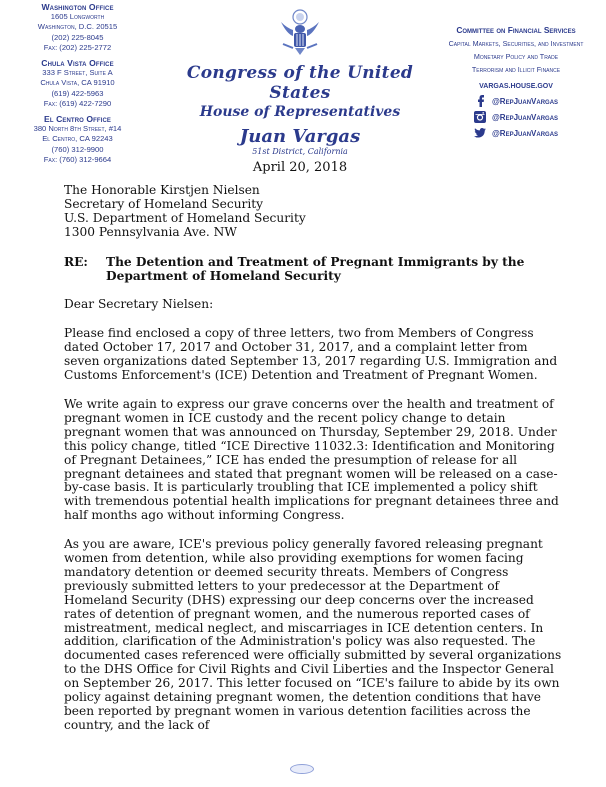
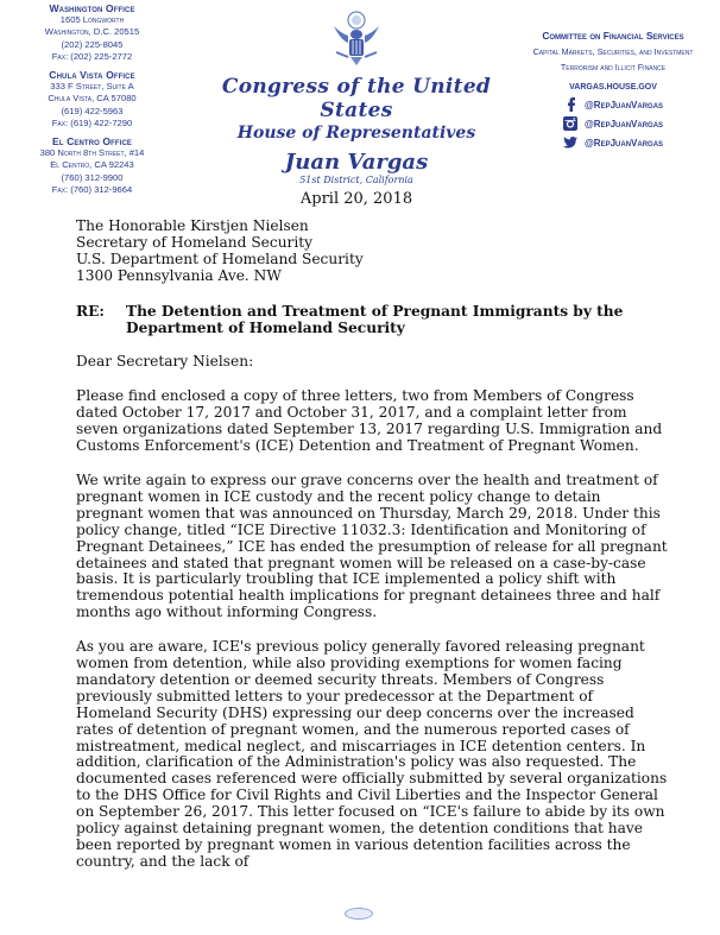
  Washington Office
  1605 Longworth
  Washington, D.C. 20515
  (202) 225-8045
  Fax: (202) 225-2772
  Chula Vista Office
  333 F Street, Suite A
- Chula Vista, CA 91910
+ Chula Vista, CA 57080
  (619) 422-5963
  Fax: (619) 422-7290
  El Centro Office
  380 North 8th Street, #14
  El Centro, CA 92243
  (760) 312-9900
  Fax: (760) 312-9664
  Congress of the United States
  House of Representatives
  Juan Vargas
  51st District, California
  Committee on Financial Services
  Capital Markets, Securities, and Investment
- Monetary Policy and Trade
  Terrorism and Illicit Finance
  @RepJuanVargas
  @RepJuanVargas
  @RepJuanVargas
  April 20, 2018
  The Honorable Kirstjen Nielsen
  Secretary of Homeland Security
  U.S. Department of Homeland Security
  1300 Pennsylvania Ave. NW
  RE:
  The Detention and Treatment of Pregnant Immigrants by the Department of Homeland Security
  Dear Secretary Nielsen:
  Please find enclosed a copy of three letters, two from Members of Congress dated October 17, 2017 and October 31, 2017, and a complaint letter from seven organizations dated September 13, 2017 regarding U.S. Immigration and Customs Enforcement's (ICE) Detention and Treatment of Pregnant Women.
- We write again to express our grave concerns over the health and treatment of pregnant women in ICE custody and the recent policy change to detain pregnant women that was announced on Thursday, September 29, 2018. Under this policy change, titled “ICE Directive 11032.3: Identification and Monitoring of Pregnant Detainees,” ICE has ended the presumption of release for all pregnant detainees and stated that pregnant women will be released on a case-by-case basis. It is particularly troubling that ICE implemented a policy shift with tremendous potential health implications for pregnant detainees three and half months ago without informing Congress.
+ We write again to express our grave concerns over the health and treatment of pregnant women in ICE custody and the recent policy change to detain pregnant women that was announced on Thursday, March 29, 2018. Under this policy change, titled “ICE Directive 11032.3: Identification and Monitoring of Pregnant Detainees,” ICE has ended the presumption of release for all pregnant detainees and stated that pregnant women will be released on a case-by-case basis. It is particularly troubling that ICE implemented a policy shift with tremendous potential health implications for pregnant detainees three and half months ago without informing Congress.
  As you are aware, ICE's previous policy generally favored releasing pregnant women from detention, while also providing exemptions for women facing mandatory detention or deemed security threats. Members of Congress previously submitted letters to your predecessor at the Department of Homeland Security (DHS) expressing our deep concerns over the increased rates of detention of pregnant women, and the numerous reported cases of mistreatment, medical neglect, and miscarriages in ICE detention centers. In addition, clarification of the Administration's policy was also requested. The documented cases referenced were officially submitted by several organizations to the DHS Office for Civil Rights and Civil Liberties and the Inspector General on September 26, 2017. This letter focused on “ICE's failure to abide by its own policy against detaining pregnant women, the detention conditions that have been reported by pregnant women in various detention facilities across the country, and the lack of
